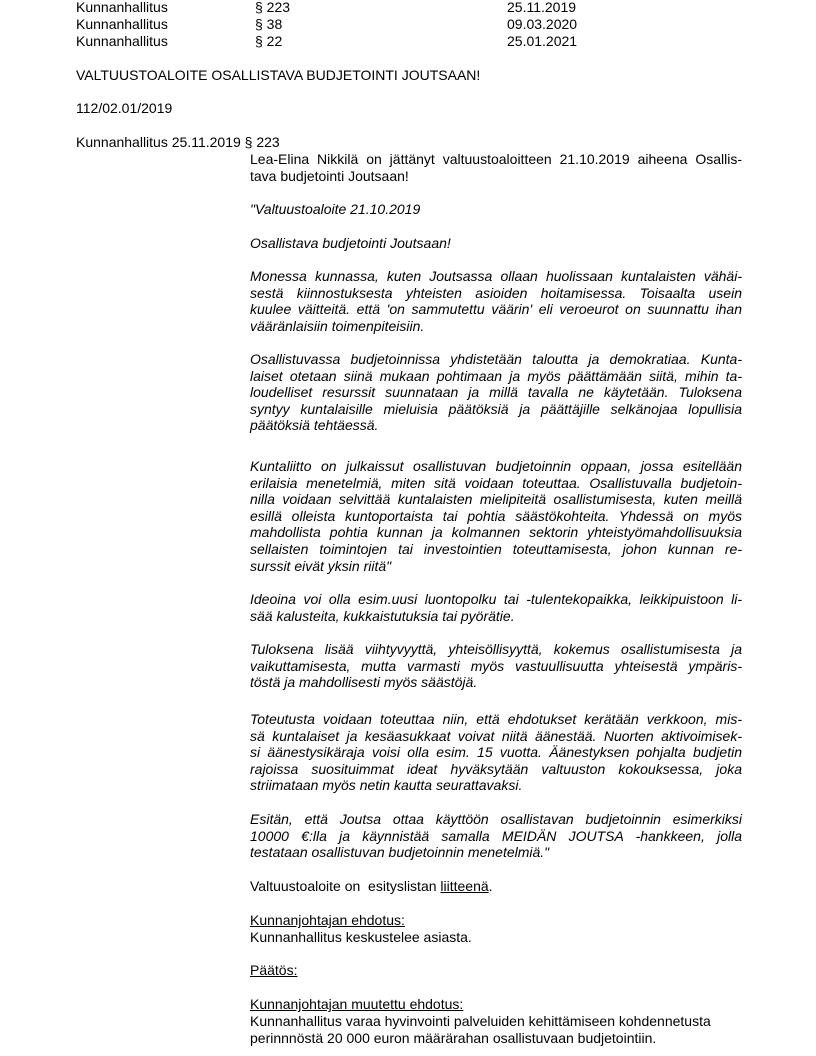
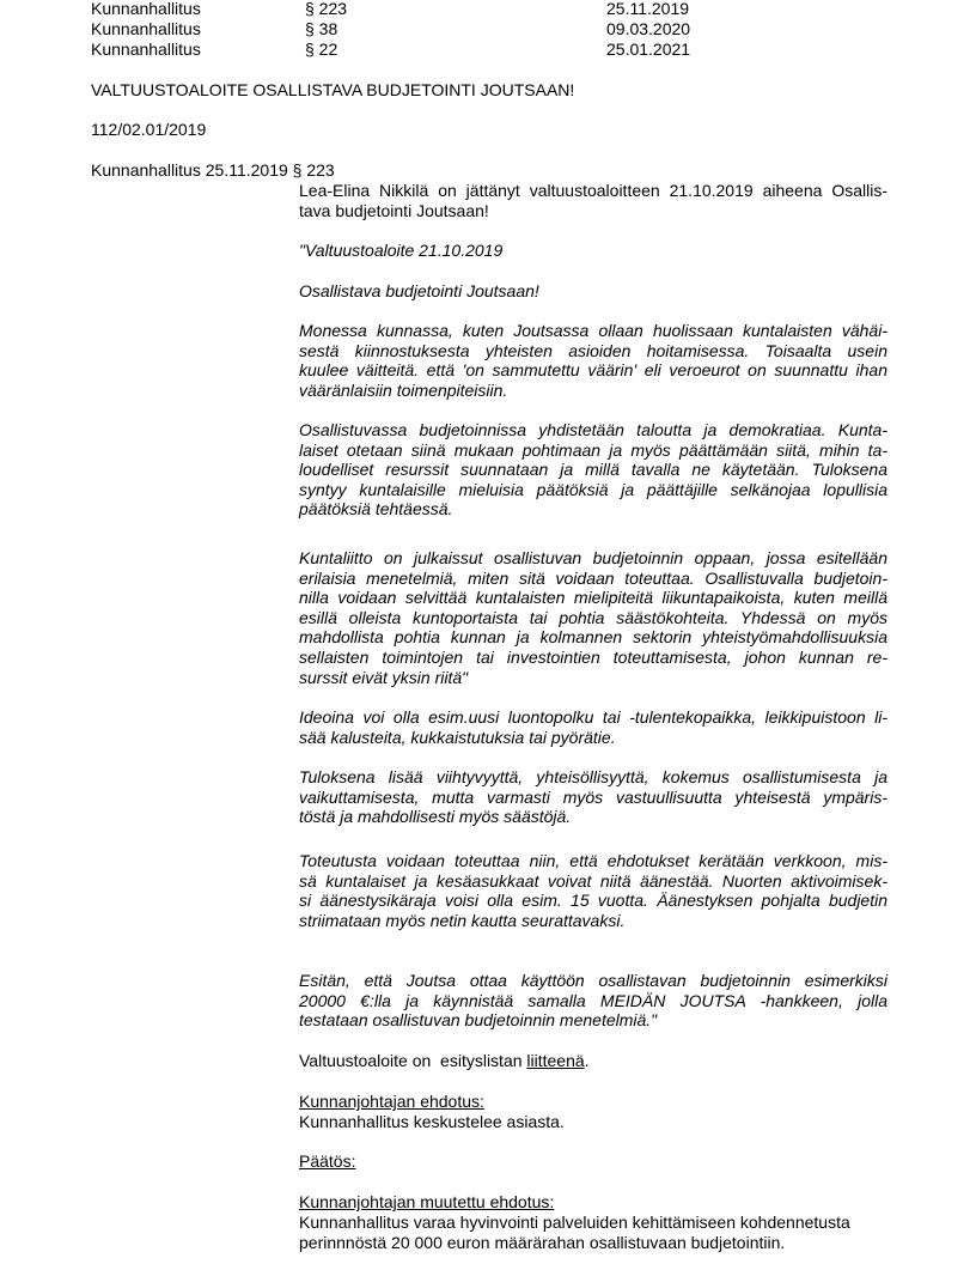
  Kunnanhallitus
  § 223
  25.11.2019
  Kunnanhallitus
  § 38
  09.03.2020
  Kunnanhallitus
  § 22
  25.01.2021
  VALTUUSTOALOITE OSALLISTAVA BUDJETOINTI JOUTSAAN!
  112/02.01/2019
  Kunnanhallitus 25.11.2019 § 223
  Lea-Elina Nikkilä on jättänyt valtuustoaloitteen 21.10.2019 aiheena Osallis-
  tava budjetointi Joutsaan!
  "Valtuustoaloite 21.10.2019
  Osallistava budjetointi Joutsaan!
  Monessa kunnassa, kuten Joutsassa ollaan huolissaan kuntalaisten vähäi-
  sestä kiinnostuksesta yhteisten asioiden hoitamisessa. Toisaalta usein
  kuulee väitteitä. että 'on sammutettu väärin' eli veroeurot on suunnattu ihan
  vääränlaisiin toimenpiteisiin.
  Osallistuvassa budjetoinnissa yhdistetään taloutta ja demokratiaa. Kunta-
  laiset otetaan siinä mukaan pohtimaan ja myös päättämään siitä, mihin ta-
  loudelliset resurssit suunnataan ja millä tavalla ne käytetään. Tuloksena
  syntyy kuntalaisille mieluisia päätöksiä ja päättäjille selkänojaa lopullisia
  päätöksiä tehtäessä.
  Kuntaliitto on julkaissut osallistuvan budjetoinnin oppaan, jossa esitellään
  erilaisia menetelmiä, miten sitä voidaan toteuttaa. Osallistuvalla budjetoin-
- nilla voidaan selvittää kuntalaisten mielipiteitä osallistumisesta, kuten meillä
+ nilla voidaan selvittää kuntalaisten mielipiteitä liikuntapaikoista, kuten meillä
  esillä olleista kuntoportaista tai pohtia säästökohteita. Yhdessä on myös
  mahdollista pohtia kunnan ja kolmannen sektorin yhteistyömahdollisuuksia
  sellaisten toimintojen tai investointien toteuttamisesta, johon kunnan re-
  surssit eivät yksin riitä"
  Ideoina voi olla esim.uusi luontopolku tai -tulentekopaikka, leikkipuistoon li-
  sää kalusteita, kukkaistutuksia tai pyörätie.
  Tuloksena lisää viihtyvyyttä, yhteisöllisyyttä, kokemus osallistumisesta ja
  vaikuttamisesta, mutta varmasti myös vastuullisuutta yhteisestä ympäris-
  töstä ja mahdollisesti myös säästöjä.
  Toteutusta voidaan toteuttaa niin, että ehdotukset kerätään verkkoon, mis-
  sä kuntalaiset ja kesäasukkaat voivat niitä äänestää. Nuorten aktivoimisek-
  si äänestysikäraja voisi olla esim. 15 vuotta. Äänestyksen pohjalta budjetin
- rajoissa suosituimmat ideat hyväksytään valtuuston kokouksessa, joka
  striimataan myös netin kautta seurattavaksi.
  Esitän, että Joutsa ottaa käyttöön osallistavan budjetoinnin esimerkiksi
- 10000 €:lla ja käynnistää samalla MEIDÄN JOUTSA -hankkeen, jolla
+ 20000 €:lla ja käynnistää samalla MEIDÄN JOUTSA -hankkeen, jolla
  testataan osallistuvan budjetoinnin menetelmiä."
  Valtuustoaloite on esityslistan liitteenä.
  Kunnanjohtajan ehdotus:
  Kunnanhallitus keskustelee asiasta.
  Päätös:
  Kunnanjohtajan muutettu ehdotus:
  Kunnanhallitus varaa hyvinvointi palveluiden kehittämiseen kohdennetusta
  perinnnöstä 20 000 euron määrärahan osallistuvaan budjetointiin.
